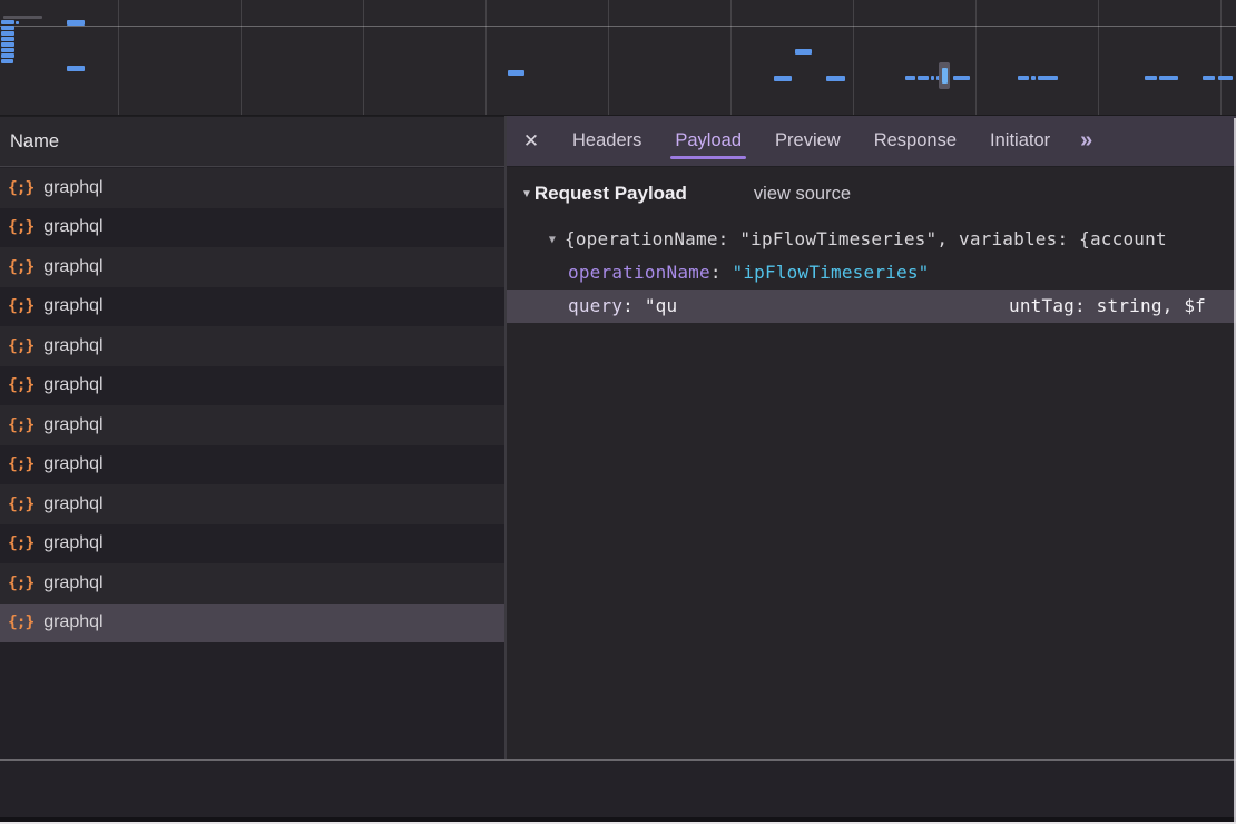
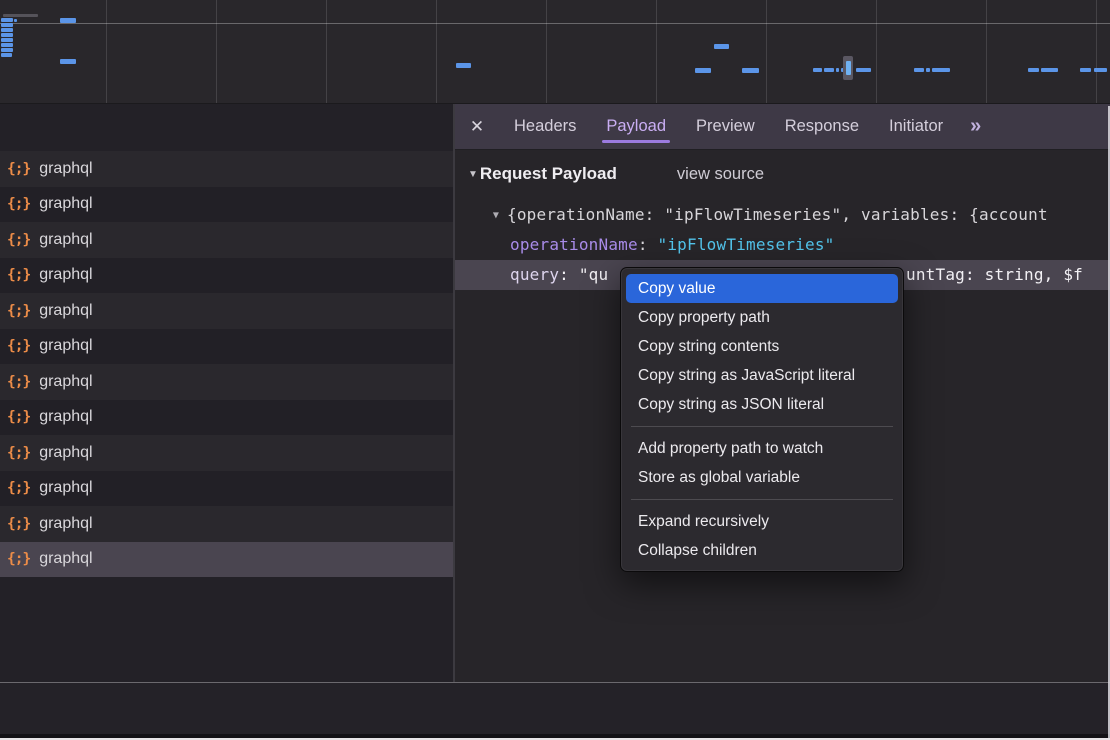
- Name
  {;}
  graphql
  {;}
  graphql
  {;}
  graphql
  {;}
  graphql
  {;}
  graphql
  {;}
  graphql
  {;}
  graphql
  {;}
  graphql
  {;}
  graphql
  {;}
  graphql
  {;}
  graphql
  {;}
  graphql
  ✕
  Headers
  Payload
  Preview
  Response
  Initiator
  »
  ▼
  Request Payload
  view source
  ▼ {operationName: "ipFlowTimeseries", variables: {account
  operationName: "ipFlowTimeseries"
  query: "qu
  untTag: string, $f
+ Copy value
+ Copy property path
+ Copy string contents
+ Copy string as JavaScript literal
+ Copy string as JSON literal
+ Add property path to watch
+ Store as global variable
+ Expand recursively
+ Collapse children
